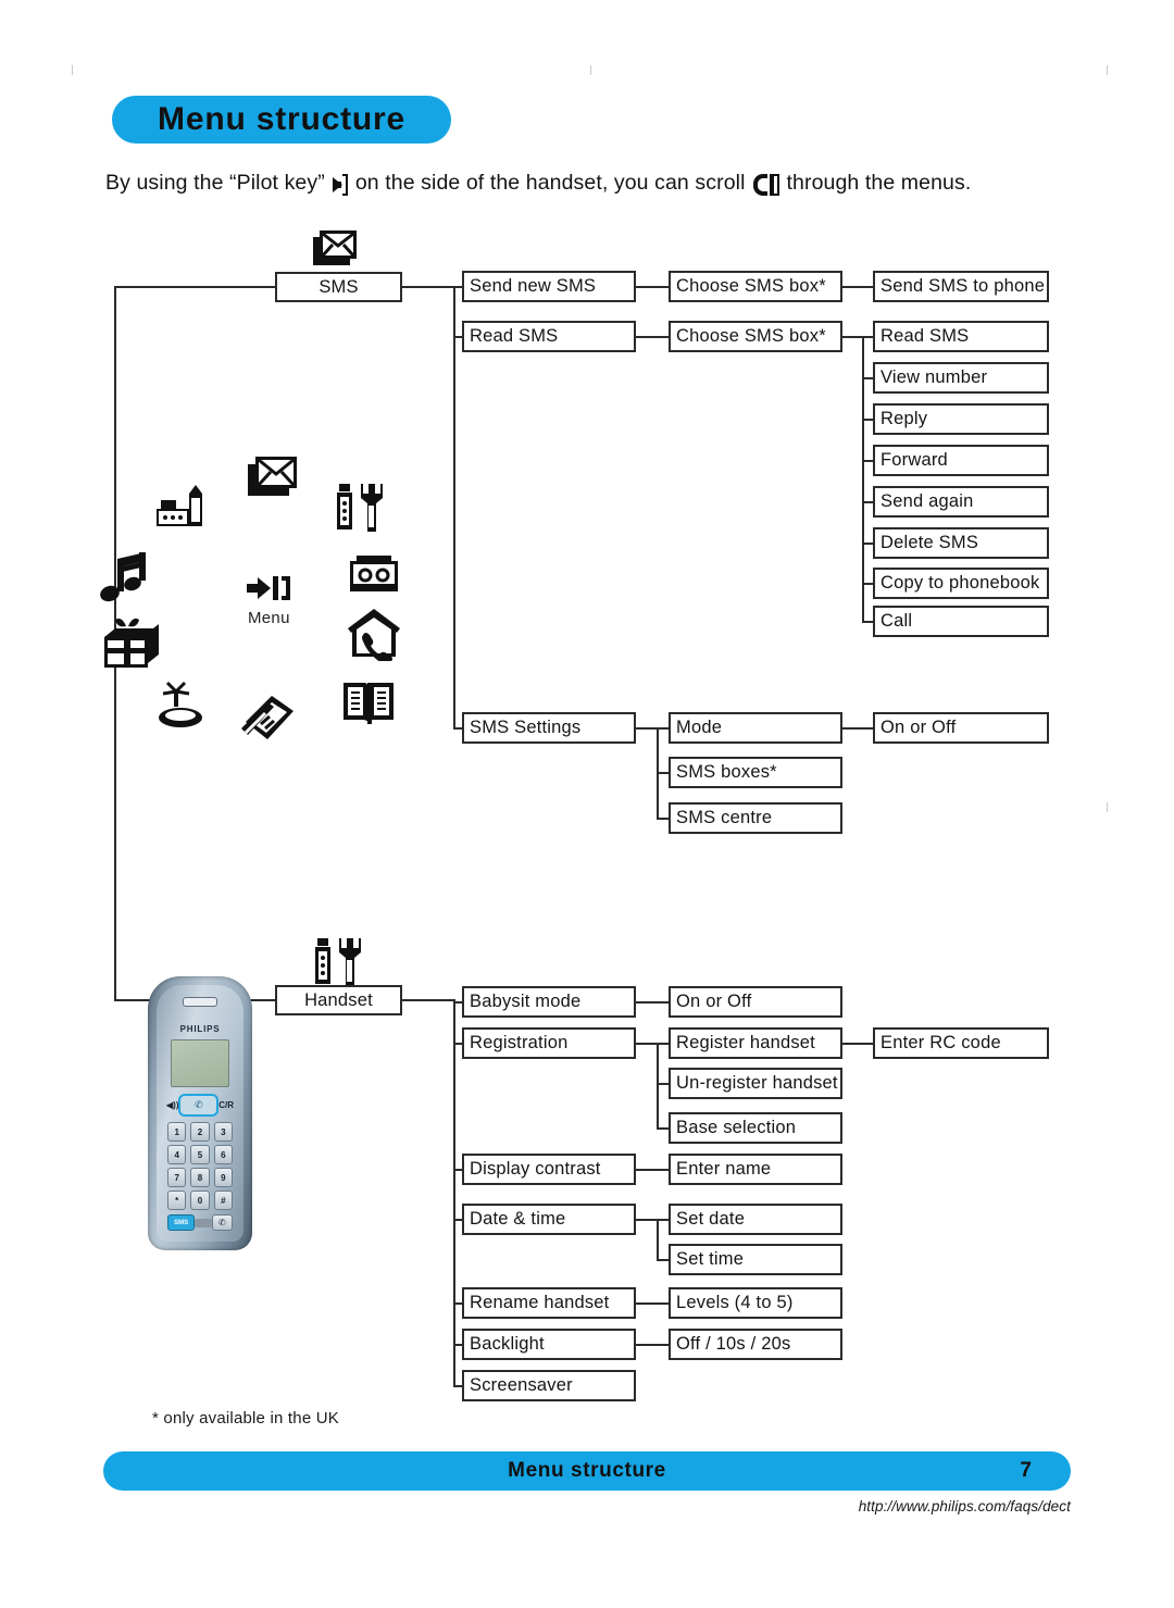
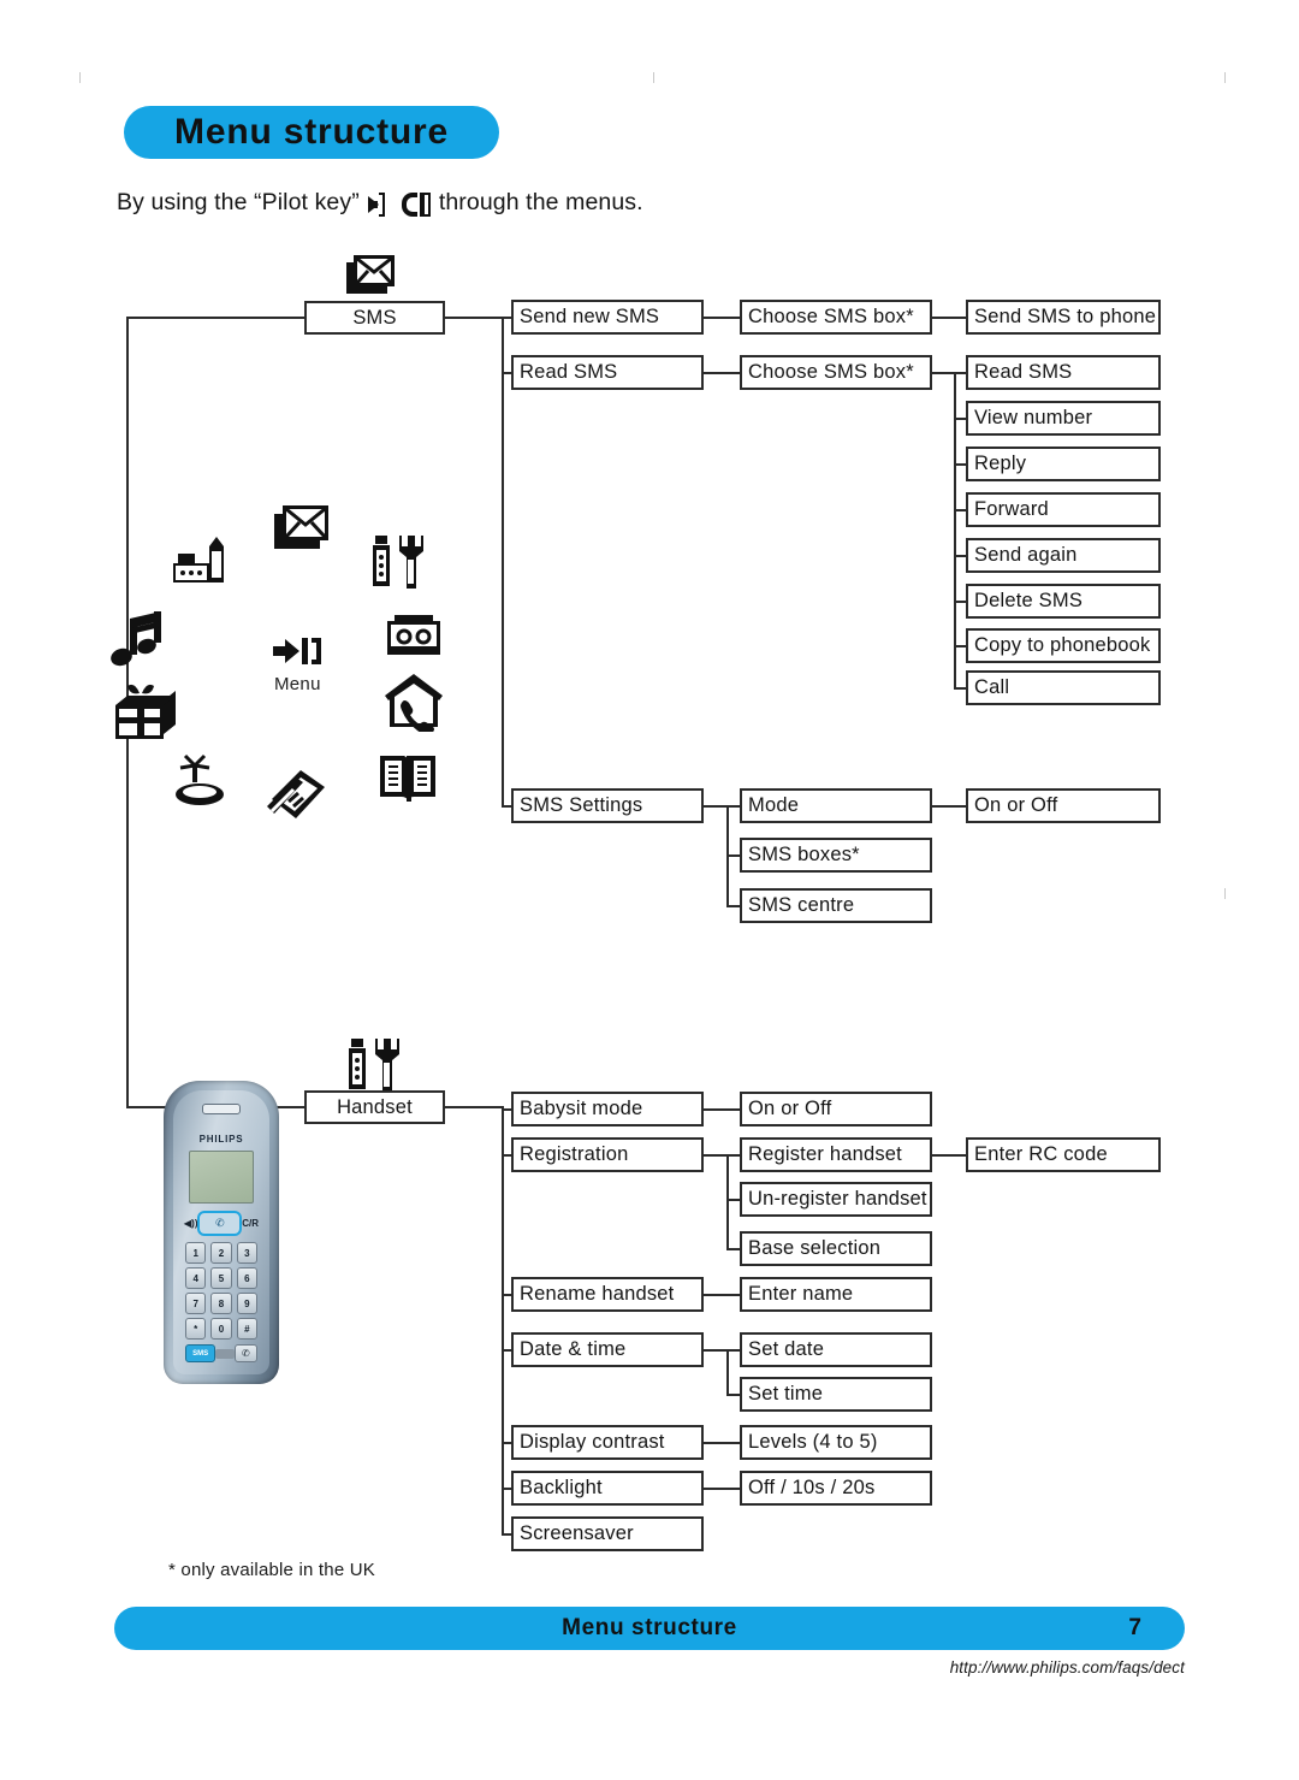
  Menu structure
  By using the “Pilot key”
- on the side of the handset, you can scroll
  through the menus.
  SMS
  Send new SMS
  Choose SMS box*
  Send SMS to phone
  Read SMS
  Choose SMS box*
  Read SMS
  View number
  Reply
  Forward
  Send again
  Delete SMS
  Copy to phonebook
  Call
  SMS Settings
  Mode
  On or Off
  SMS boxes*
  SMS centre
  Menu
  PHILIPS
  ◀))
  ✆
  C/R
  1
  2
  3
  4
  5
  6
  7
  8
  9
  *
  0
  #
  ✆
  Handset
  Babysit mode
  On or Off
  Registration
  Register handset
  Enter RC code
  Un-register handset
  Base selection
- Display contrast
+ Rename handset
  Enter name
  Date & time
  Set date
  Set time
- Rename handset
+ Display contrast
  Levels (4 to 5)
  Backlight
  Off / 10s / 20s
  Screensaver
  * only available in the UK
  Menu structure
  7
  http://www.philips.com/faqs/dect
